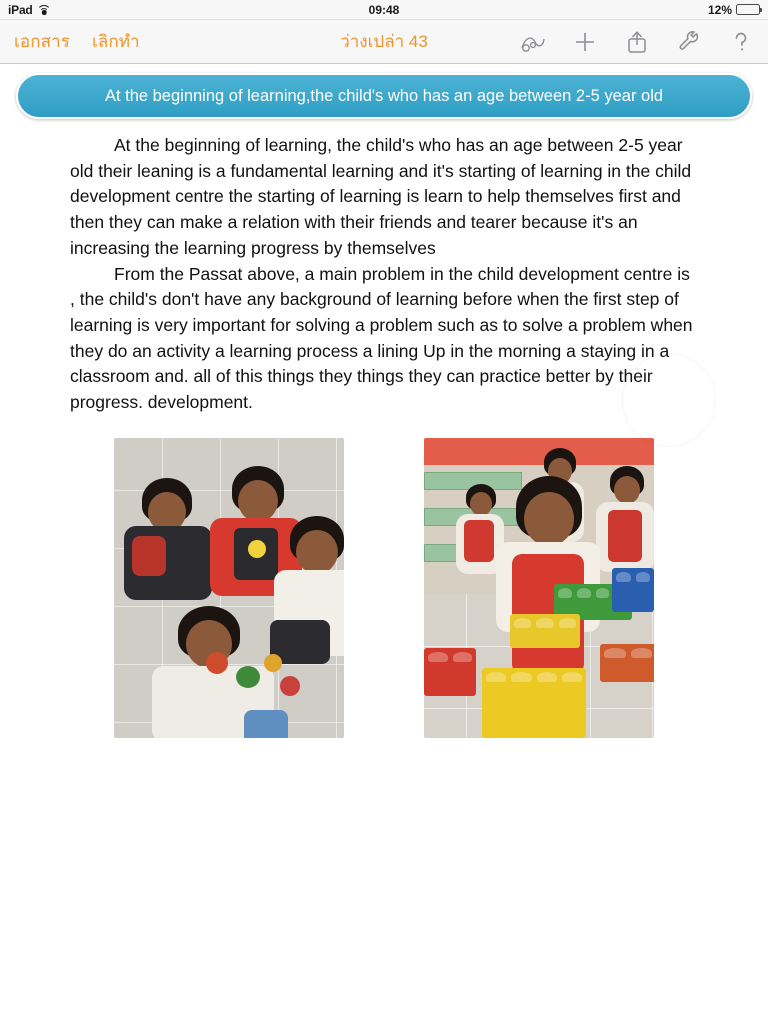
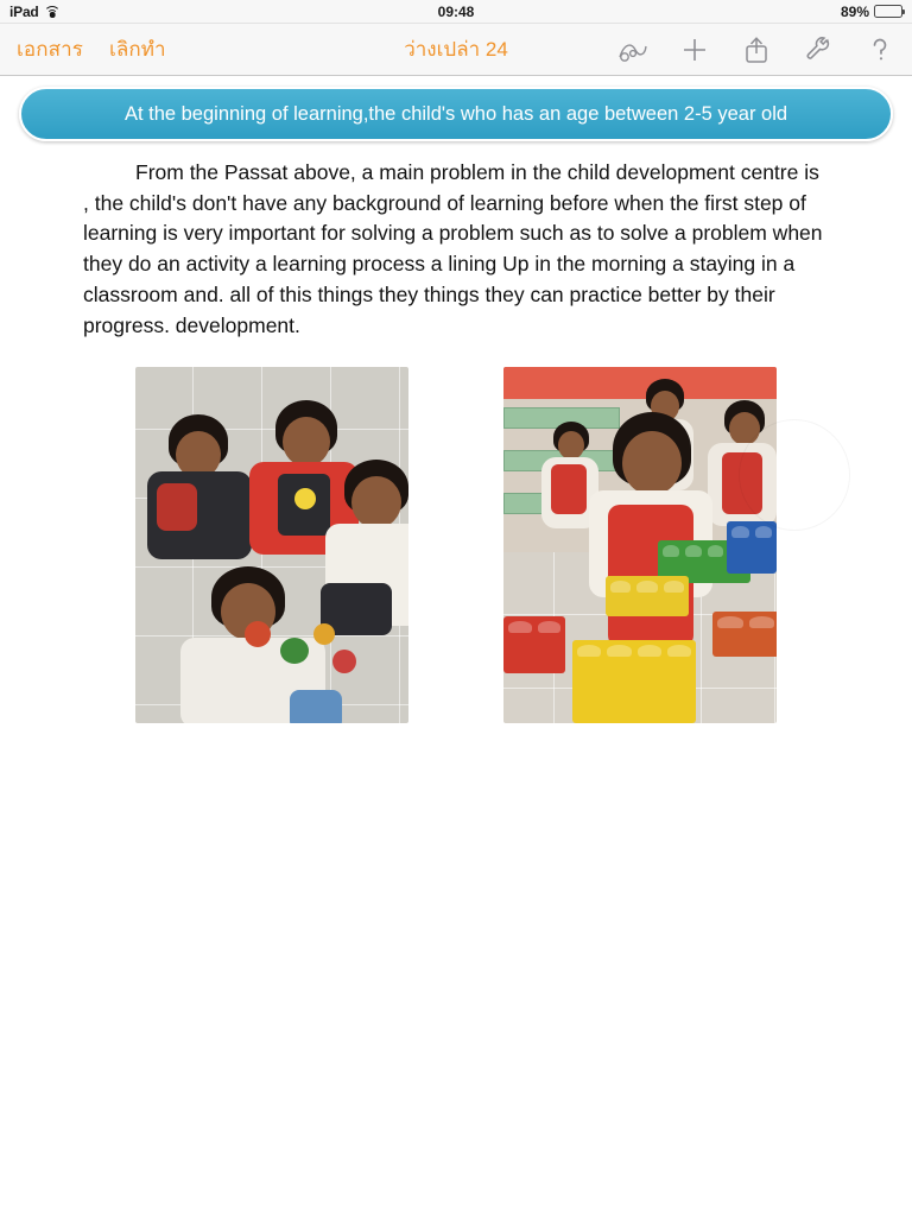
  iPad
  09:48
- 12%
+ 89%
  เอกสาร
  เลิกทำ
- ว่างเปล่า 43
+ ว่างเปล่า 24
  At the beginning of learning,the child's who has an age between 2-5 year old
- At the beginning of learning, the child's who has an age between 2-5 year old their leaning is a fundamental learning and it's starting of learning in the child development centre the starting of learning is learn to help themselves first and then they can make a relation with their friends and tearer because it's an increasing the learning progress by themselves
  From the Passat above, a main problem in the child development centre is , the child's don't have any background of learning before when the first step of learning is very important for solving a problem such as to solve a problem when they do an activity a learning process a lining Up in the morning a staying in a classroom and. all of this things they things they can practice better by their progress. development.
